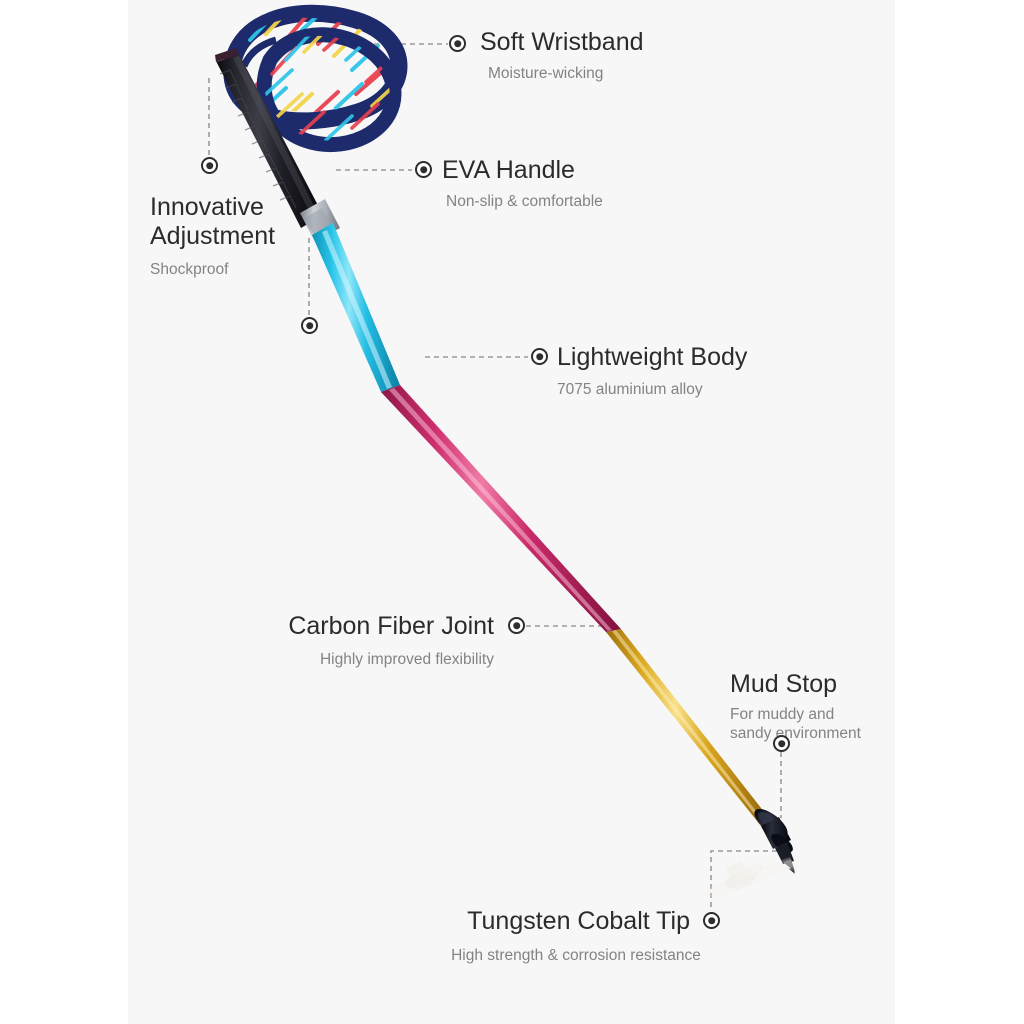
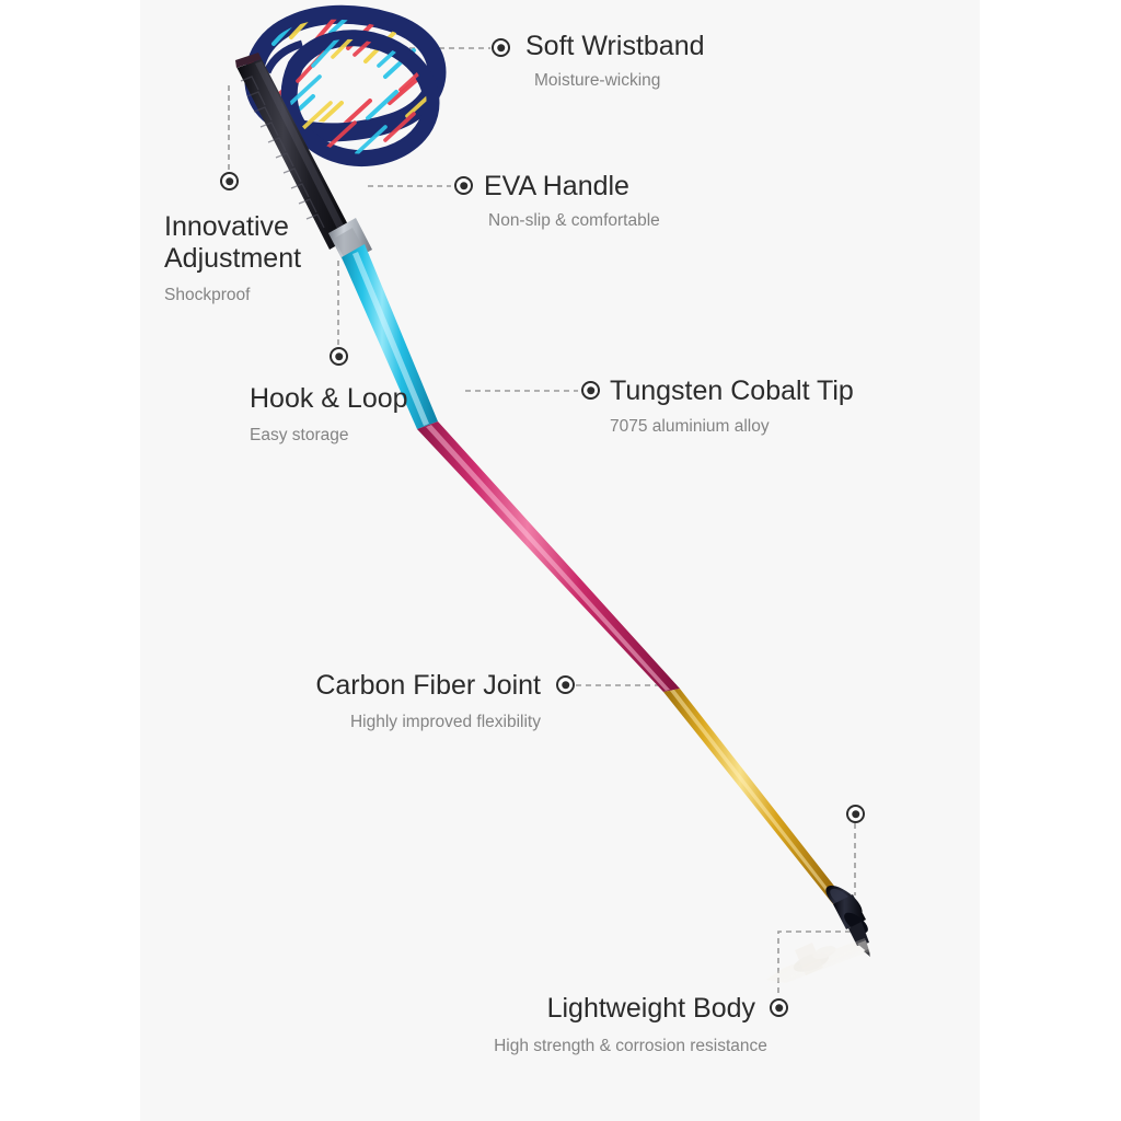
  Soft Wristband
  Moisture-wicking
  EVA Handle
  Non-slip & comfortable
  Innovative
  Adjustment
  Shockproof
+ Hook & Loop
+ Easy storage
- Lightweight Body
+ Tungsten Cobalt Tip
  7075 aluminium alloy
  Carbon Fiber Joint
  Highly improved flexibility
- Mud Stop
- For muddy and
- sandy environment
- Tungsten Cobalt Tip
+ Lightweight Body
  High strength & corrosion resistance
